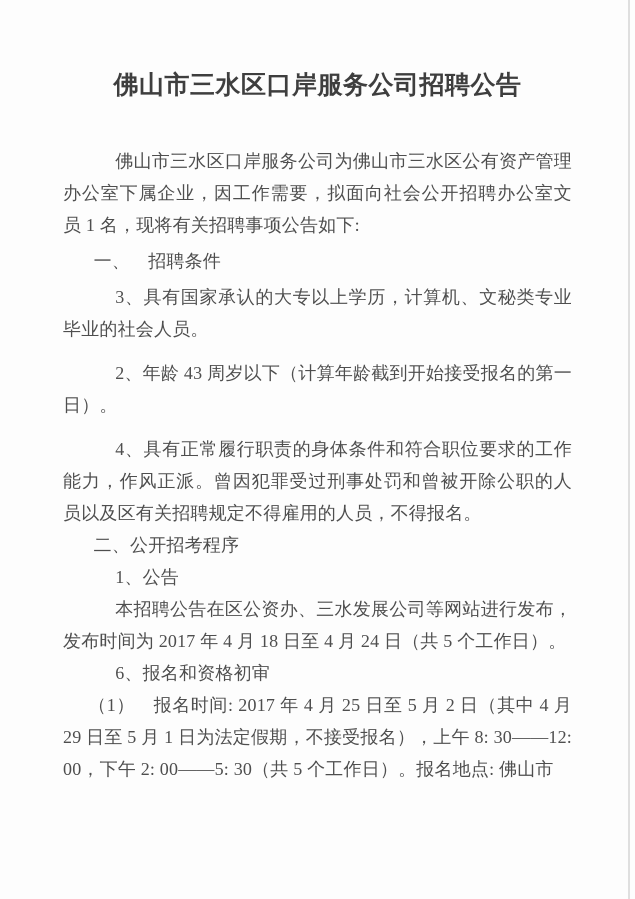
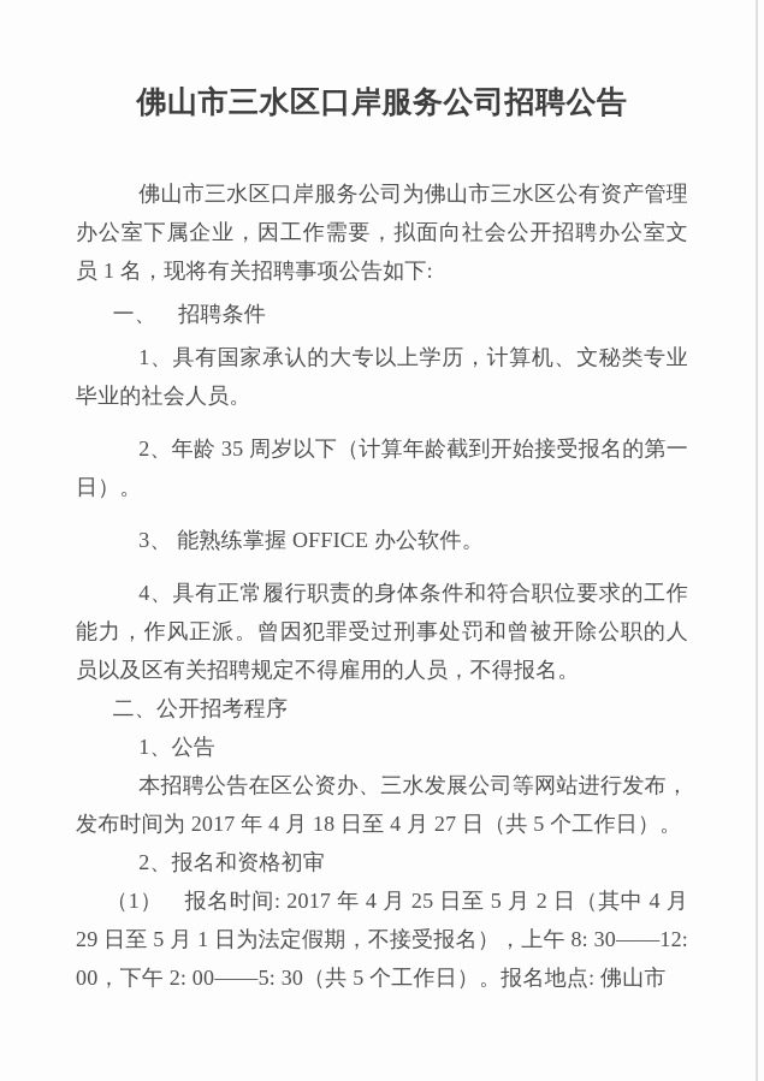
  佛山市三水区口岸服务公司招聘公告
  佛山市三水区口岸服务公司为佛山市三水区公有资产管理办公室下属企业，因工作需要，拟面向社会公开招聘办公室文员 1 名，现将有关招聘事项公告如下:
  一、 招聘条件
- 3、具有国家承认的大专以上学历，计算机、文秘类专业毕业的社会人员。
+ 1、具有国家承认的大专以上学历，计算机、文秘类专业毕业的社会人员。
- 2、年龄 43 周岁以下（计算年龄截到开始接受报名的第一日）。
+ 2、年龄 35 周岁以下（计算年龄截到开始接受报名的第一日）。
+ 3、 能熟练掌握 OFFICE 办公软件。
  4、具有正常履行职责的身体条件和符合职位要求的工作能力，作风正派。曾因犯罪受过刑事处罚和曾被开除公职的人员以及区有关招聘规定不得雇用的人员，不得报名。
  二、公开招考程序
  1、公告
- 本招聘公告在区公资办、三水发展公司等网站进行发布，发布时间为 2017 年 4 月 18 日至 4 月 24 日（共 5 个工作日）。
+ 本招聘公告在区公资办、三水发展公司等网站进行发布，发布时间为 2017 年 4 月 18 日至 4 月 27 日（共 5 个工作日）。
- 6、报名和资格初审
+ 2、报名和资格初审
  （1） 报名时间: 2017 年 4 月 25 日至 5 月 2 日（其中 4 月 29 日至 5 月 1 日为法定假期，不接受报名），上午 8: 30——12: 00，下午 2: 00——5: 30（共 5 个工作日）。报名地点: 佛山市
